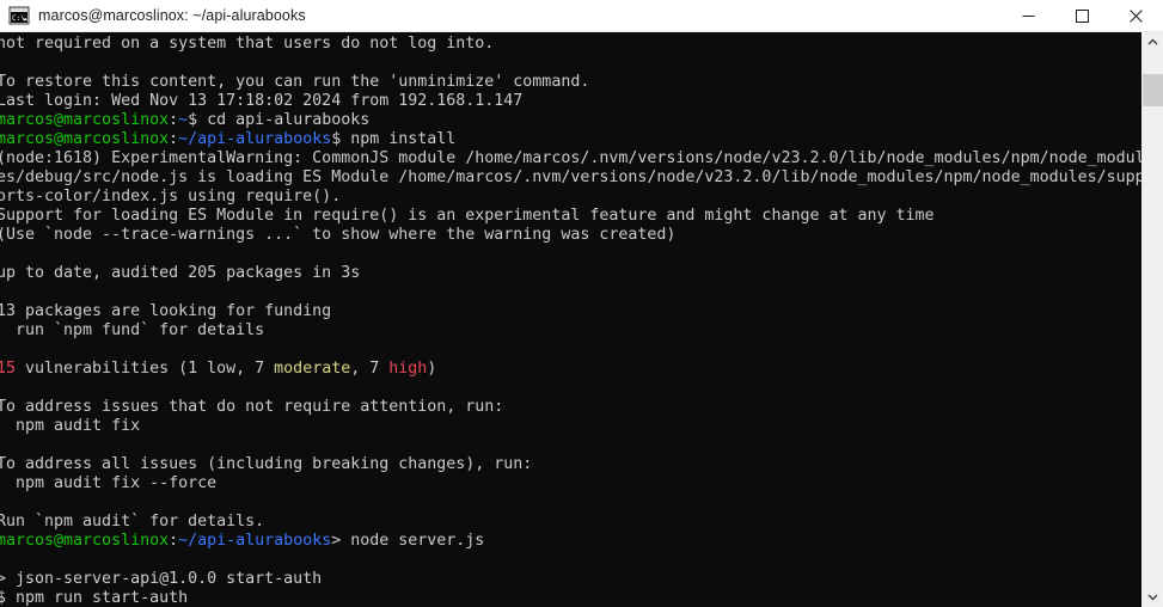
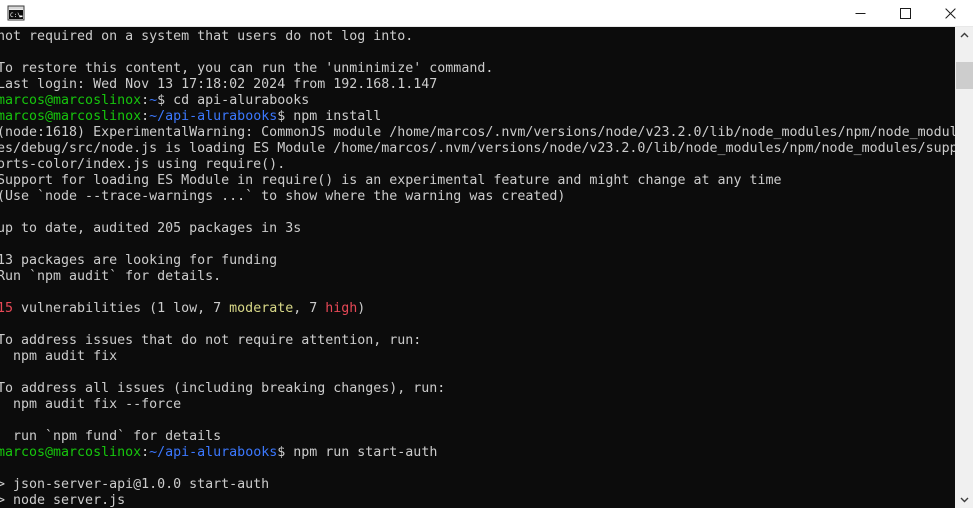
- marcos@marcoslinox: ~/api-alurabooks
  not required on a system that users do not log into.
  To restore this content, you can run the 'unminimize' command.
  Last login: Wed Nov 13 17:18:02 2024 from 192.168.1.147
  marcos@marcoslinox:~$ cd api-alurabooks
  marcos@marcoslinox:~/api-alurabooks$ npm install
  (node:1618) ExperimentalWarning: CommonJS module /home/marcos/.nvm/versions/node/v23.2.0/lib/node_modules/npm/node_modul
  es/debug/src/node.js is loading ES Module /home/marcos/.nvm/versions/node/v23.2.0/lib/node_modules/npm/node_modules/supp
  orts-color/index.js using require().
  Support for loading ES Module in require() is an experimental feature and might change at any time
  (Use `node --trace-warnings ...` to show where the warning was created)
  up to date, audited 205 packages in 3s
  13 packages are looking for funding
- run `npm fund` for details
+ Run `npm audit` for details.
  15 vulnerabilities (1 low, 7 moderate, 7 high)
  To address issues that do not require attention, run:
  npm audit fix
  To address all issues (including breaking changes), run:
  npm audit fix --force
- Run `npm audit` for details.
+ run `npm fund` for details
- marcos@marcoslinox:~/api-alurabooks> node server.js
+ marcos@marcoslinox:~/api-alurabooks$ npm run start-auth
  > json-server-api@1.0.0 start-auth
- $ npm run start-auth
+ > node server.js
